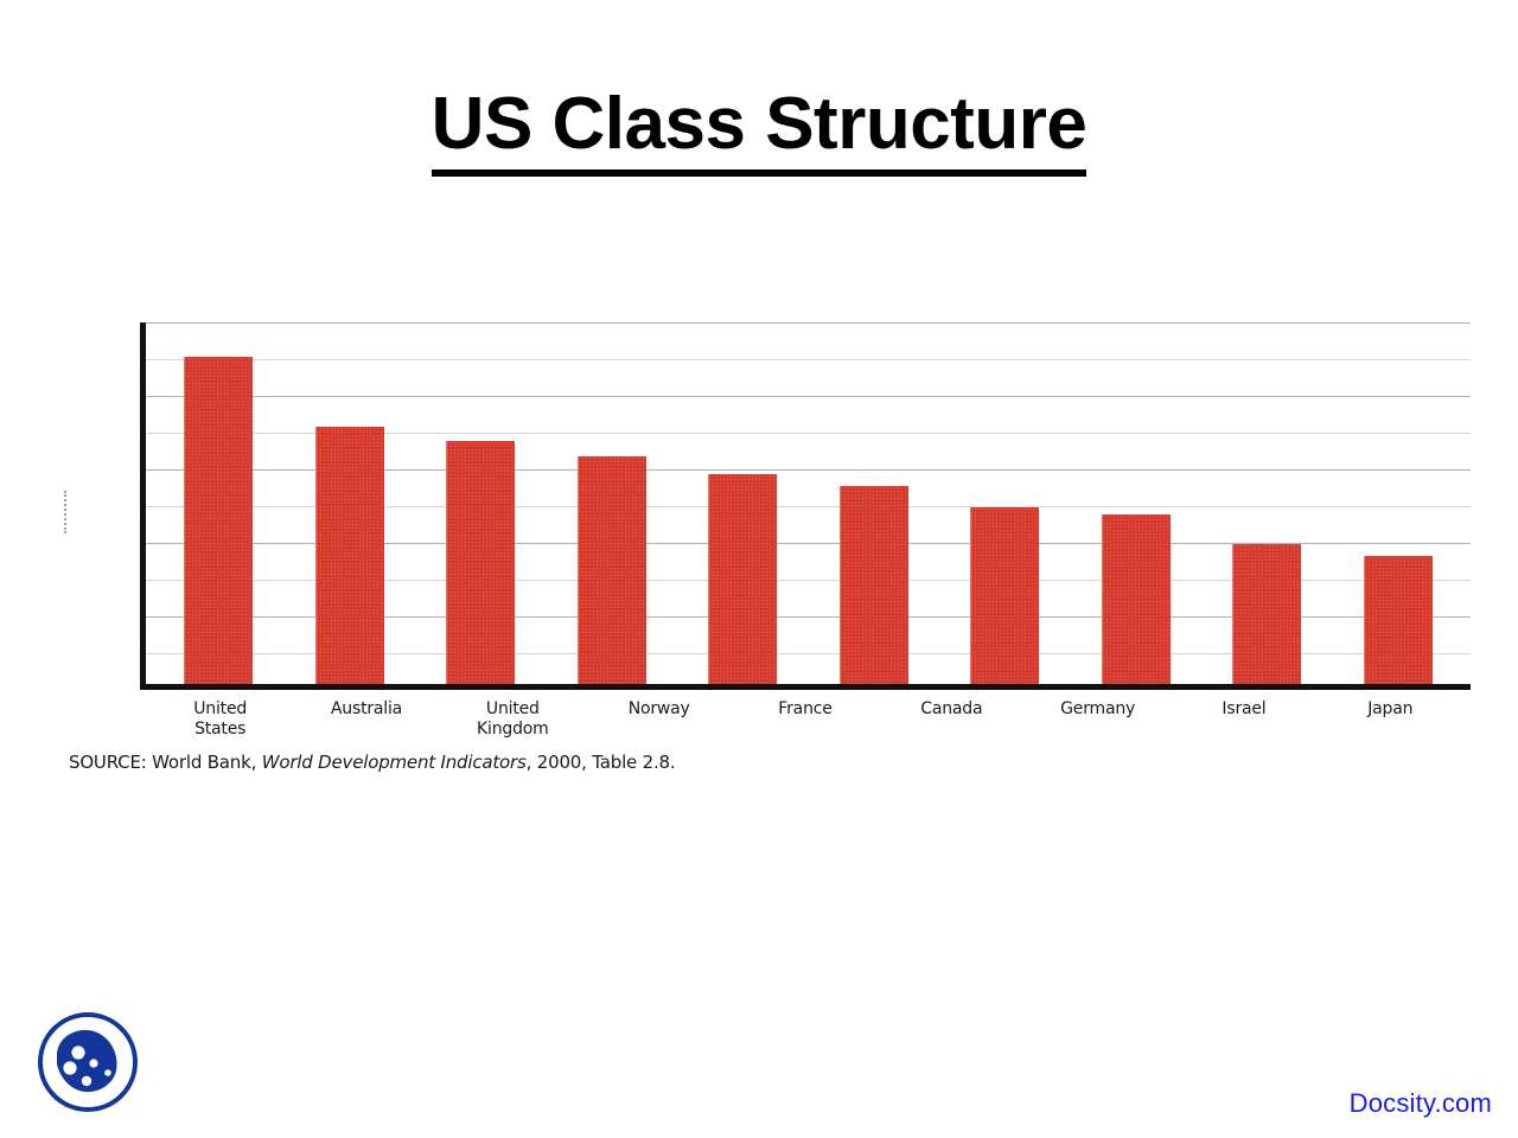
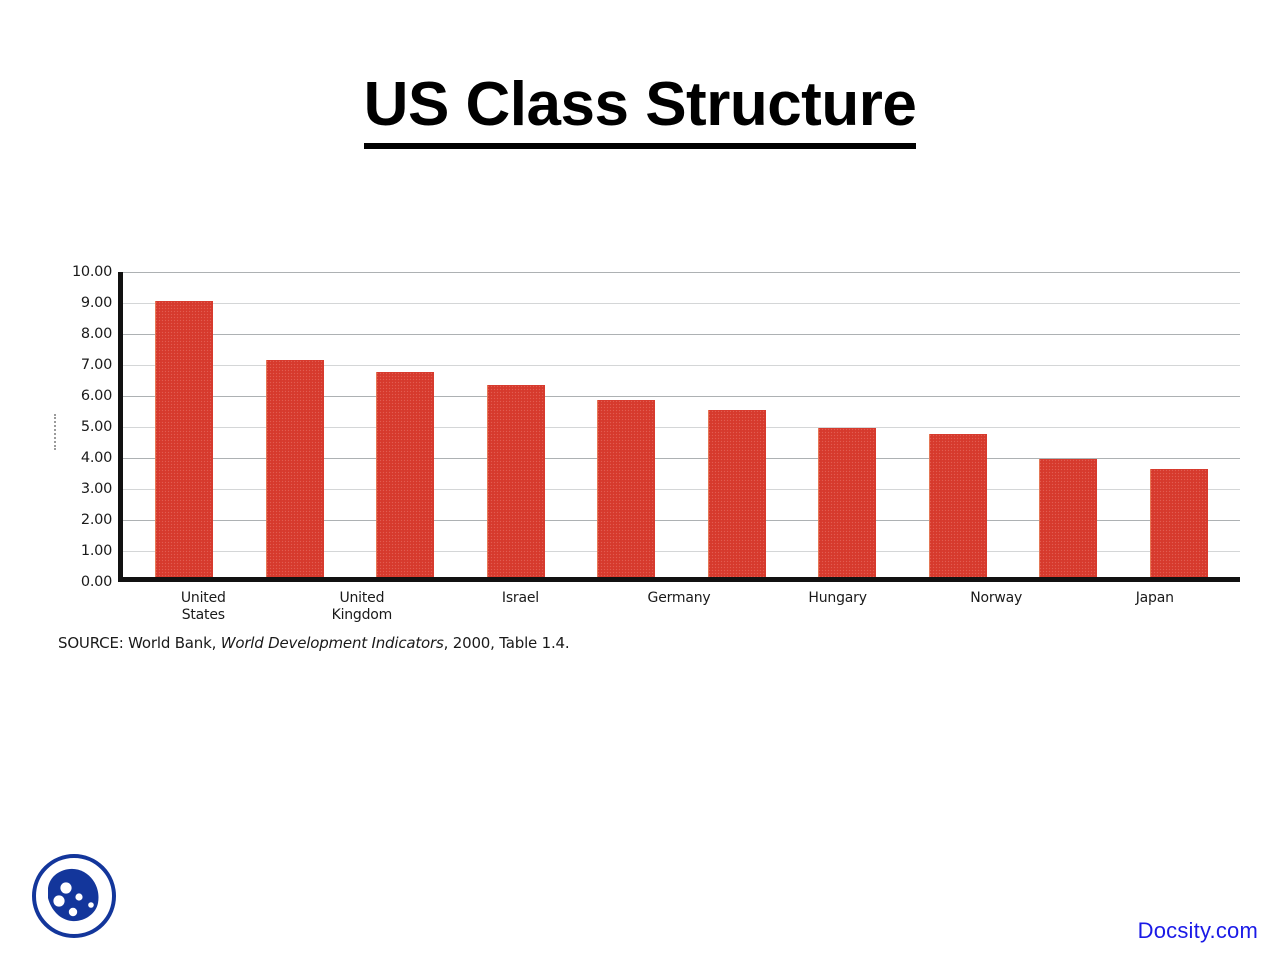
  US Class Structure
+ 10.00
+ 9.00
+ 8.00
+ 7.00
+ 6.00
+ 5.00
+ 4.00
+ 3.00
+ 2.00
+ 1.00
+ 0.00
  United
  States
- Australia
  United
  Kingdom
- Norway
+ Israel
- France
- Canada
  Germany
+ Hungary
- Israel
+ Norway
  Japan
- SOURCE: World Bank, World Development Indicators, 2000, Table 2.8.
+ SOURCE: World Bank, World Development Indicators, 2000, Table 1.4.
  Docsity.com
